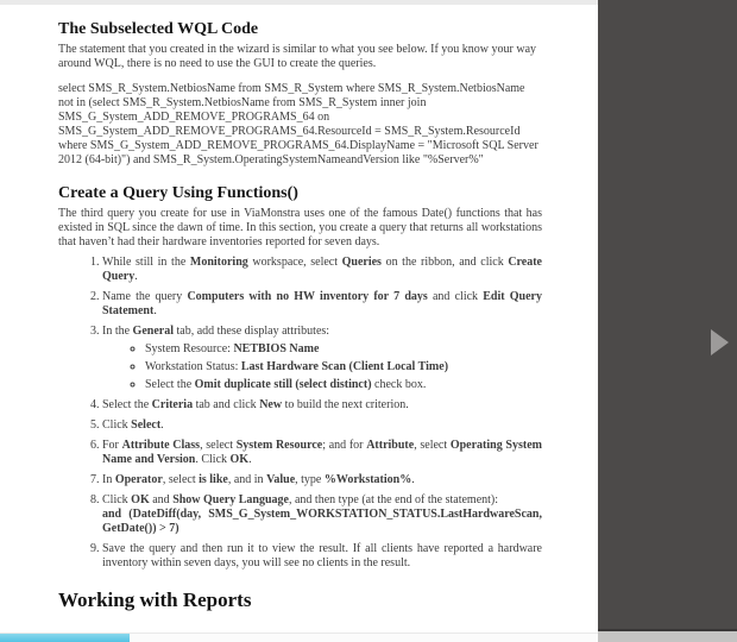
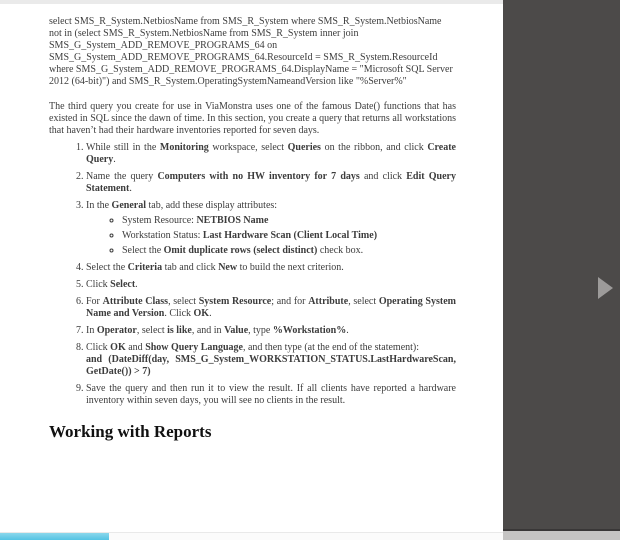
- The Subselected WQL Code
- The statement that you created in the wizard is similar to what you see below. If you know your way around WQL, there is no need to use the GUI to create the queries.
  select SMS_R_System.NetbiosName from SMS_R_System where SMS_R_System.NetbiosName not in (select SMS_R_System.NetbiosName from SMS_R_System inner join SMS_G_System_ADD_REMOVE_PROGRAMS_64 on SMS_G_System_ADD_REMOVE_PROGRAMS_64.ResourceId = SMS_R_System.ResourceId where SMS_G_System_ADD_REMOVE_PROGRAMS_64.DisplayName = "Microsoft SQL Server 2012 (64-bit)") and SMS_R_System.OperatingSystemNameandVersion like "%Server%"
- Create a Query Using Functions()
  The third query you create for use in ViaMonstra uses one of the famous Date() functions that has existed in SQL since the dawn of time. In this section, you create a query that returns all workstations that haven’t had their hardware inventories reported for seven days.
  While still in the Monitoring workspace, select Queries on the ribbon, and click Create Query.
  Name the query Computers with no HW inventory for 7 days and click Edit Query Statement.
  In the General tab, add these display attributes:
  System Resource: NETBIOS Name
  Workstation Status: Last Hardware Scan (Client Local Time)
- Select the Omit duplicate still (select distinct) check box.
+ Select the Omit duplicate rows (select distinct) check box.
  Select the Criteria tab and click New to build the next criterion.
  Click Select.
  For Attribute Class, select System Resource; and for Attribute, select Operating System Name and Version. Click OK.
  In Operator, select is like, and in Value, type %Workstation%.
  Click OK and Show Query Language, and then type (at the end of the statement):
  and (DateDiff(day, SMS_G_System_WORKSTATION_STATUS.LastHardwareScan, GetDate()) > 7)
  Save the query and then run it to view the result. If all clients have reported a hardware inventory within seven days, you will see no clients in the result.
  Working with Reports
